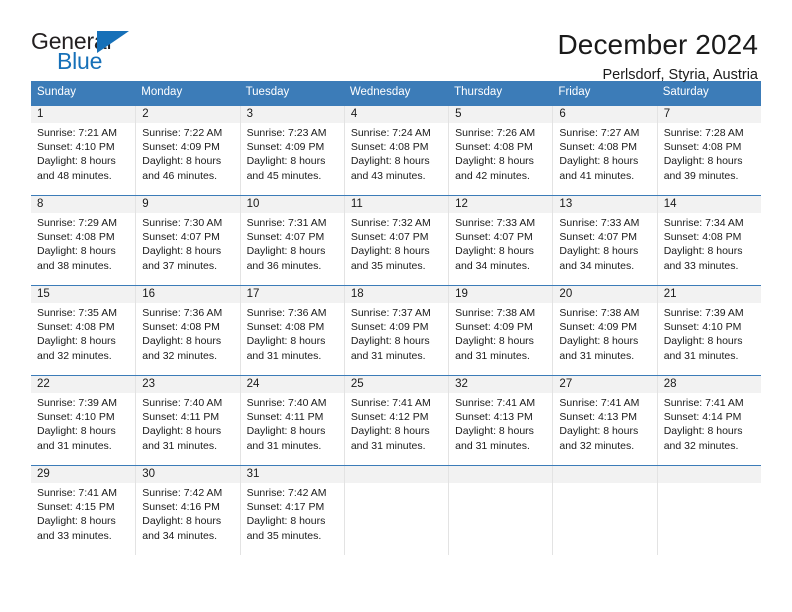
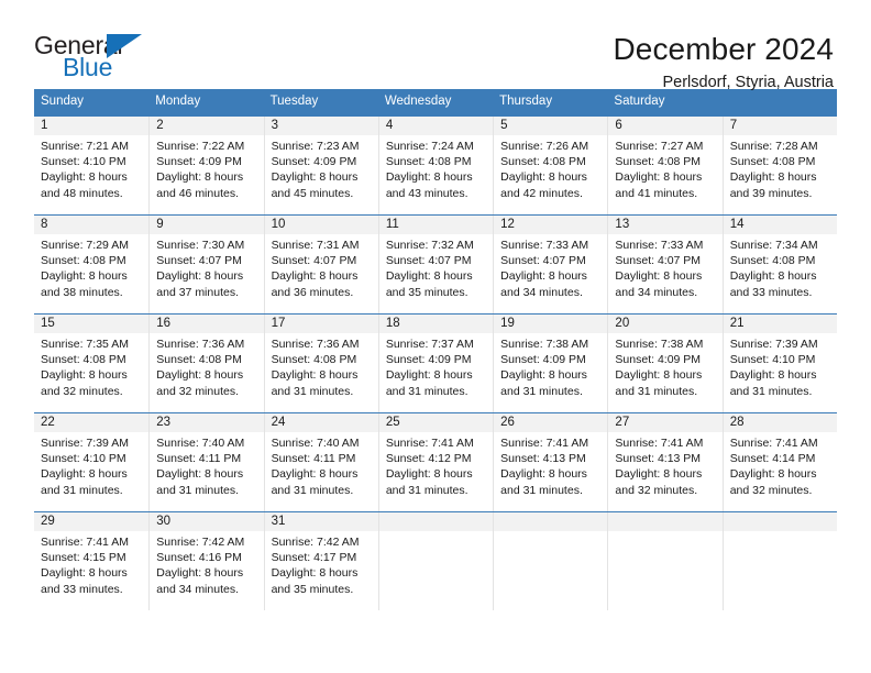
  General
  Blue
  December 2024
  Perlsdorf, Styria, Austria
  Sunday
  Monday
  Tuesday
  Wednesday
  Thursday
- Friday
  Saturday
  1
  Sunrise: 7:21 AM
  Sunset: 4:10 PM
  Daylight: 8 hours
  and 48 minutes.
  2
  Sunrise: 7:22 AM
  Sunset: 4:09 PM
  Daylight: 8 hours
  and 46 minutes.
  3
  Sunrise: 7:23 AM
  Sunset: 4:09 PM
  Daylight: 8 hours
  and 45 minutes.
  4
  Sunrise: 7:24 AM
  Sunset: 4:08 PM
  Daylight: 8 hours
  and 43 minutes.
  5
  Sunrise: 7:26 AM
  Sunset: 4:08 PM
  Daylight: 8 hours
  and 42 minutes.
  6
  Sunrise: 7:27 AM
  Sunset: 4:08 PM
  Daylight: 8 hours
  and 41 minutes.
  7
  Sunrise: 7:28 AM
  Sunset: 4:08 PM
  Daylight: 8 hours
  and 39 minutes.
  8
  Sunrise: 7:29 AM
  Sunset: 4:08 PM
  Daylight: 8 hours
  and 38 minutes.
  9
  Sunrise: 7:30 AM
  Sunset: 4:07 PM
  Daylight: 8 hours
  and 37 minutes.
  10
  Sunrise: 7:31 AM
  Sunset: 4:07 PM
  Daylight: 8 hours
  and 36 minutes.
  11
  Sunrise: 7:32 AM
  Sunset: 4:07 PM
  Daylight: 8 hours
  and 35 minutes.
  12
  Sunrise: 7:33 AM
  Sunset: 4:07 PM
  Daylight: 8 hours
  and 34 minutes.
  13
  Sunrise: 7:33 AM
  Sunset: 4:07 PM
  Daylight: 8 hours
  and 34 minutes.
  14
  Sunrise: 7:34 AM
  Sunset: 4:08 PM
  Daylight: 8 hours
  and 33 minutes.
  15
  Sunrise: 7:35 AM
  Sunset: 4:08 PM
  Daylight: 8 hours
  and 32 minutes.
  16
  Sunrise: 7:36 AM
  Sunset: 4:08 PM
  Daylight: 8 hours
  and 32 minutes.
  17
  Sunrise: 7:36 AM
  Sunset: 4:08 PM
  Daylight: 8 hours
  and 31 minutes.
  18
  Sunrise: 7:37 AM
  Sunset: 4:09 PM
  Daylight: 8 hours
  and 31 minutes.
  19
  Sunrise: 7:38 AM
  Sunset: 4:09 PM
  Daylight: 8 hours
  and 31 minutes.
  20
  Sunrise: 7:38 AM
  Sunset: 4:09 PM
  Daylight: 8 hours
  and 31 minutes.
  21
  Sunrise: 7:39 AM
  Sunset: 4:10 PM
  Daylight: 8 hours
  and 31 minutes.
  22
  Sunrise: 7:39 AM
  Sunset: 4:10 PM
  Daylight: 8 hours
  and 31 minutes.
  23
  Sunrise: 7:40 AM
  Sunset: 4:11 PM
  Daylight: 8 hours
  and 31 minutes.
  24
  Sunrise: 7:40 AM
  Sunset: 4:11 PM
  Daylight: 8 hours
  and 31 minutes.
  25
  Sunrise: 7:41 AM
  Sunset: 4:12 PM
  Daylight: 8 hours
  and 31 minutes.
- 32
+ 26
  Sunrise: 7:41 AM
  Sunset: 4:13 PM
  Daylight: 8 hours
  and 31 minutes.
  27
  Sunrise: 7:41 AM
  Sunset: 4:13 PM
  Daylight: 8 hours
  and 32 minutes.
  28
  Sunrise: 7:41 AM
  Sunset: 4:14 PM
  Daylight: 8 hours
  and 32 minutes.
  29
  Sunrise: 7:41 AM
  Sunset: 4:15 PM
  Daylight: 8 hours
  and 33 minutes.
  30
  Sunrise: 7:42 AM
  Sunset: 4:16 PM
  Daylight: 8 hours
  and 34 minutes.
  31
  Sunrise: 7:42 AM
  Sunset: 4:17 PM
  Daylight: 8 hours
  and 35 minutes.
